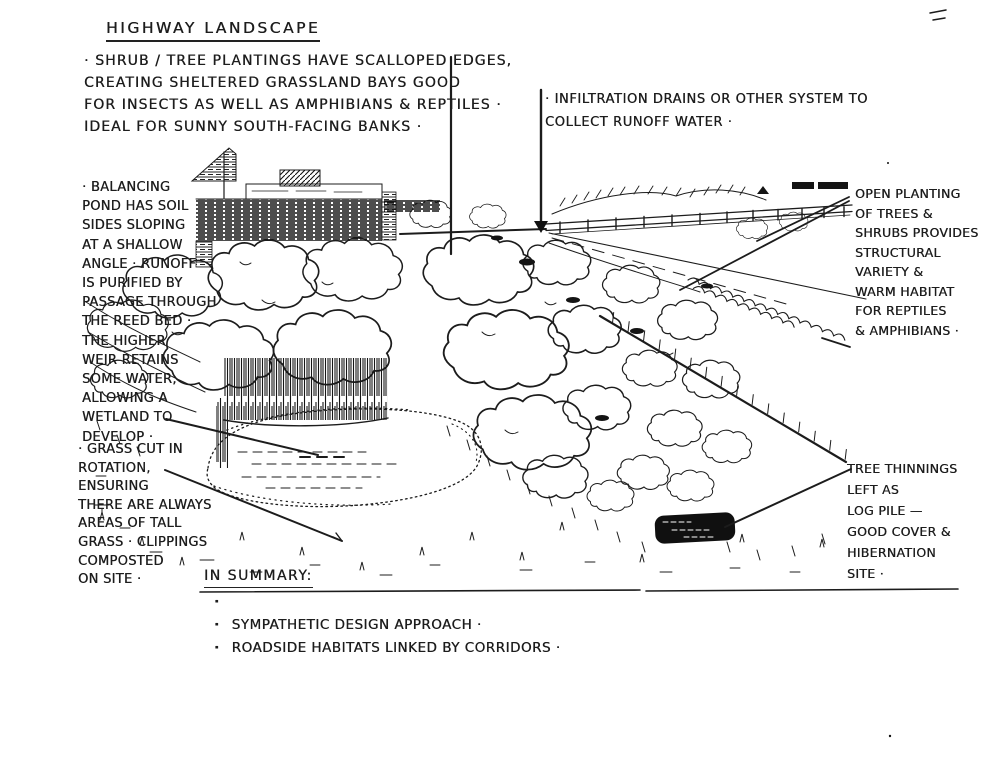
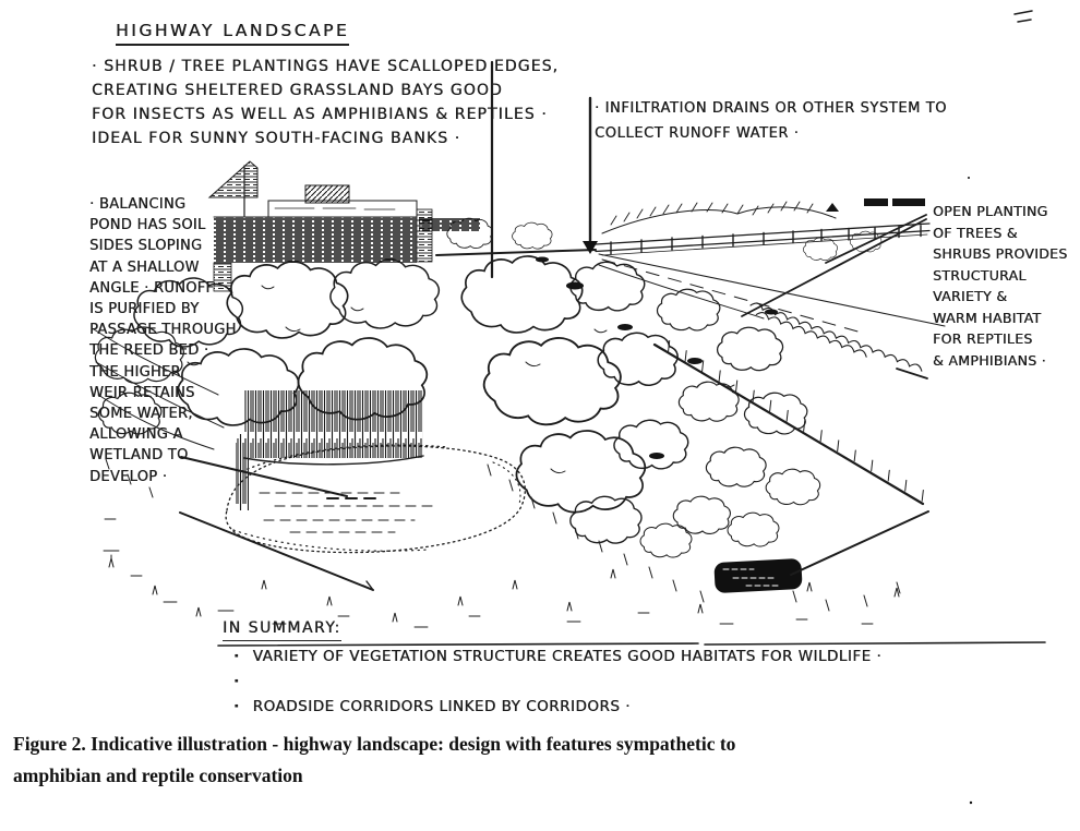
  HIGHWAY LANDSCAPE
  · SHRUB / TREE PLANTINGS HAVE SCALLOPED EDGES,
  CREATING SHELTERED GRASSLAND BAYS GOOD
  FOR INSECTS AS WELL AS AMPHIBIANS & REPTILES ·
  IDEAL FOR SUNNY SOUTH-FACING BANKS ·
  · INFILTRATION DRAINS OR OTHER SYSTEM TO
  COLLECT RUNOFF WATER ·
  · BALANCING
  POND HAS SOIL
  SIDES SLOPING
  AT A SHALLOW
  ANGLE · RUNOFF
  IS PURIFIED BY
  PASSAGE THROUGH
  THE REED BED ·
  THE HIGHER
  WEIR RETAINS
  SOME WATER,
  ALLOWING A
  WETLAND TO
  DEVELOP ·
  OPEN PLANTING
  OF TREES &
  SHRUBS PROVIDES
  STRUCTURAL
  VARIETY &
  WARM HABITAT
  FOR REPTILES
  & AMPHIBIANS ·
- · GRASS CUT IN
- ROTATION,
- ENSURING
- THERE ARE ALWAYS
- AREAS OF TALL
- GRASS · CLIPPINGS
- COMPOSTED
- ON SITE ·
- TREE THINNINGS
- LEFT AS
- LOG PILE —
- GOOD COVER &
- HIBERNATION
- SITE ·
  IN SUMMARY:
  ·
+ VARIETY OF VEGETATION STRUCTURE CREATES GOOD HABITATS FOR WILDLIFE ·
  ·
- SYMPATHETIC DESIGN APPROACH ·
  ·
- ROADSIDE HABITATS LINKED BY CORRIDORS ·
+ ROADSIDE CORRIDORS LINKED BY CORRIDORS ·
+ Figure 2. Indicative illustration - highway landscape: design with features sympathetic to
+ amphibian and reptile conservation
